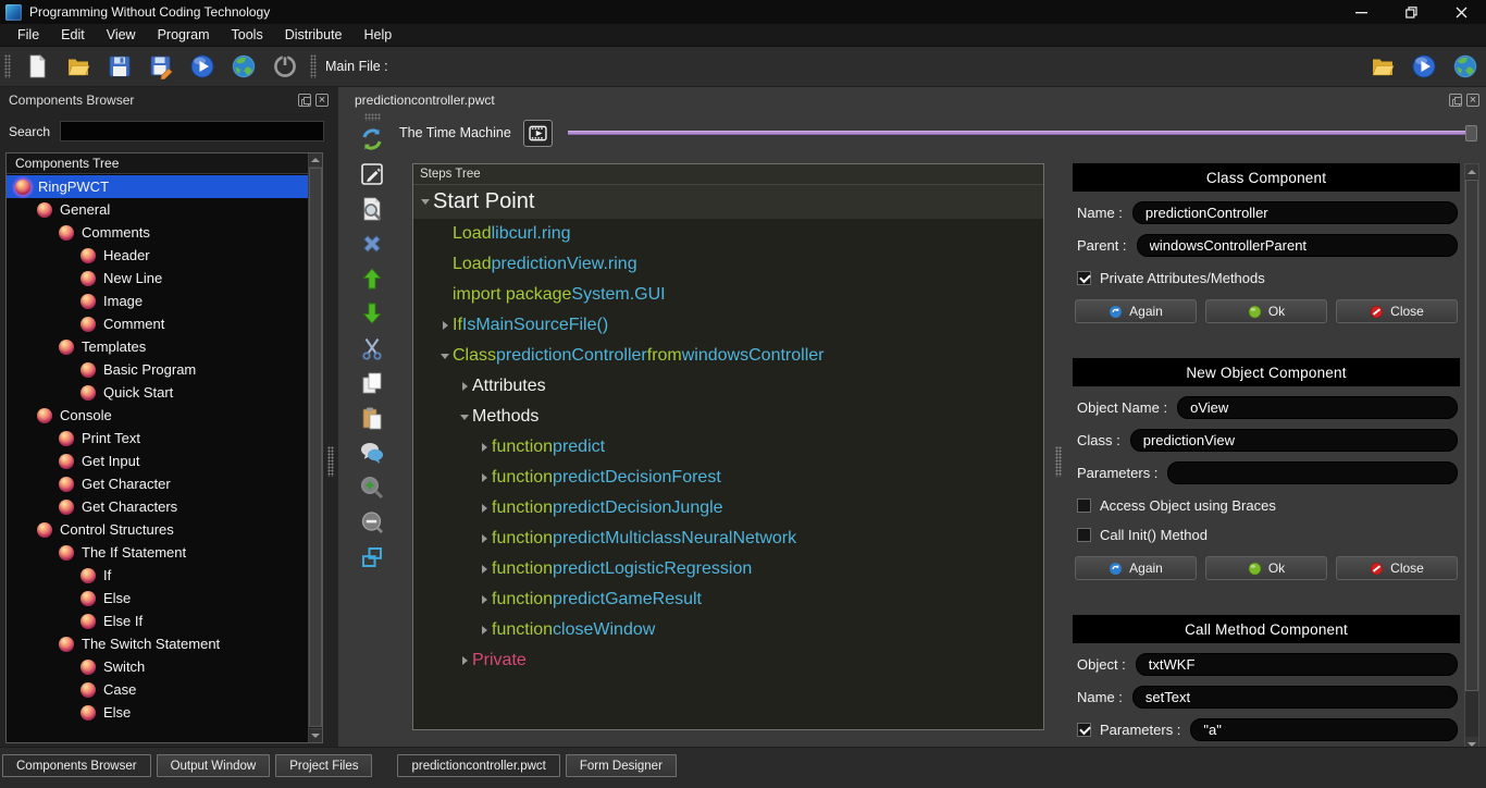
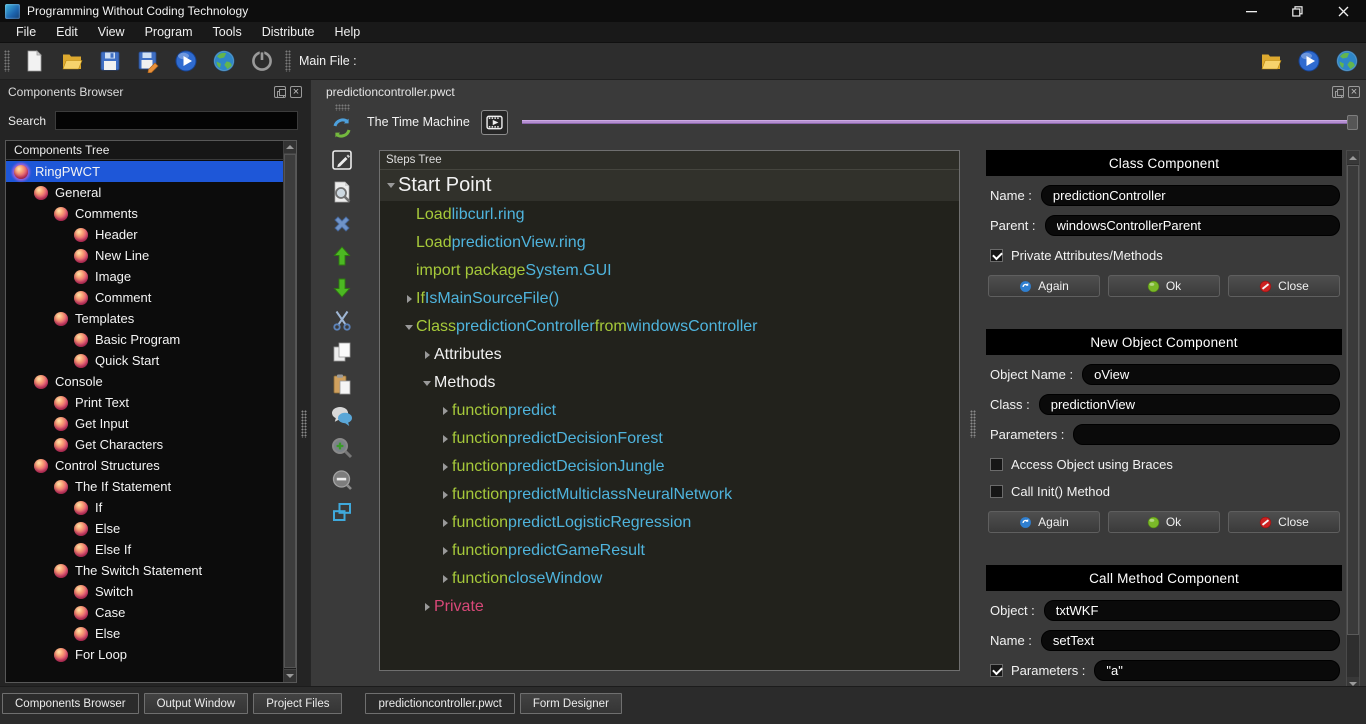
  Programming Without Coding Technology
  File
  Edit
  View
  Program
  Tools
  Distribute
  Help
  Main File :
  Components Browser
  Search
  Components Tree
  RingPWCT
  General
  Comments
  Header
  New Line
  Image
  Comment
  Templates
  Basic Program
  Quick Start
  Console
  Print Text
  Get Input
- Get Character
  Get Characters
  Control Structures
  The If Statement
  If
  Else
  Else If
  The Switch Statement
  Switch
  Case
  Else
+ For Loop
  predictioncontroller.pwct
  The Time Machine
  Steps Tree
  Start Point
  Load
  libcurl.ring
  Load
  predictionView.ring
  import package
  System.GUI
  If
  IsMainSourceFile()
  Class
  predictionController
  from
  windowsController
  Attributes
  Methods
  function
  predict
  function
  predictDecisionForest
  function
  predictDecisionJungle
  function
  predictMulticlassNeuralNetwork
  function
  predictLogisticRegression
  function
  predictGameResult
  function
  closeWindow
  Private
  Class Component
  Name :
  predictionController
  Parent :
  windowsControllerParent
  Private Attributes/Methods
  Again
  Ok
  Close
  New Object Component
  Object Name :
  oView
  Class :
  predictionView
  Parameters :
  Access Object using Braces
  Call Init() Method
  Again
  Ok
  Close
  Call Method Component
  Object :
  txtWKF
  Name :
  setText
  Parameters :
  "a"
  Components Browser
  Output Window
  Project Files
  predictioncontroller.pwct
  Form Designer
